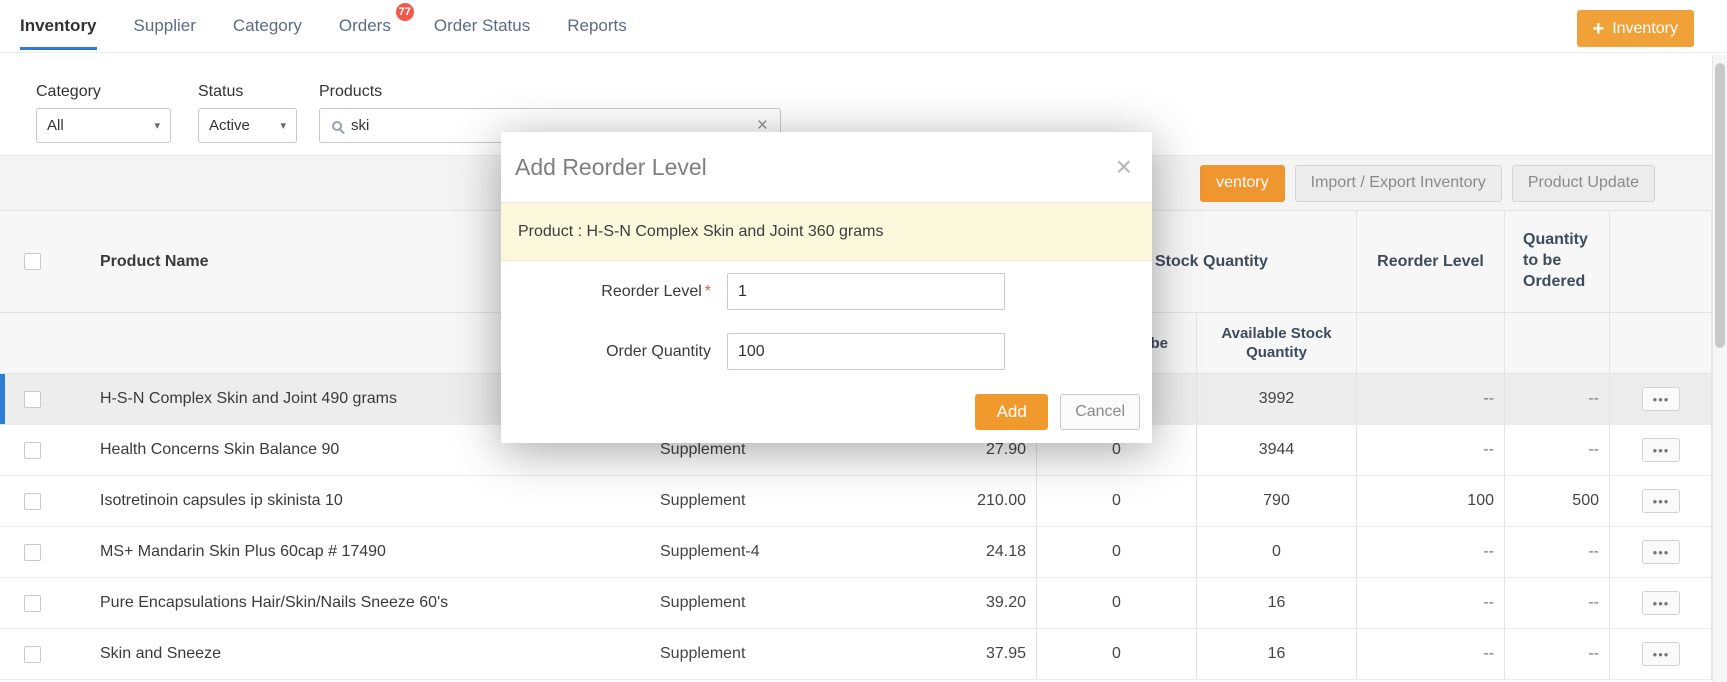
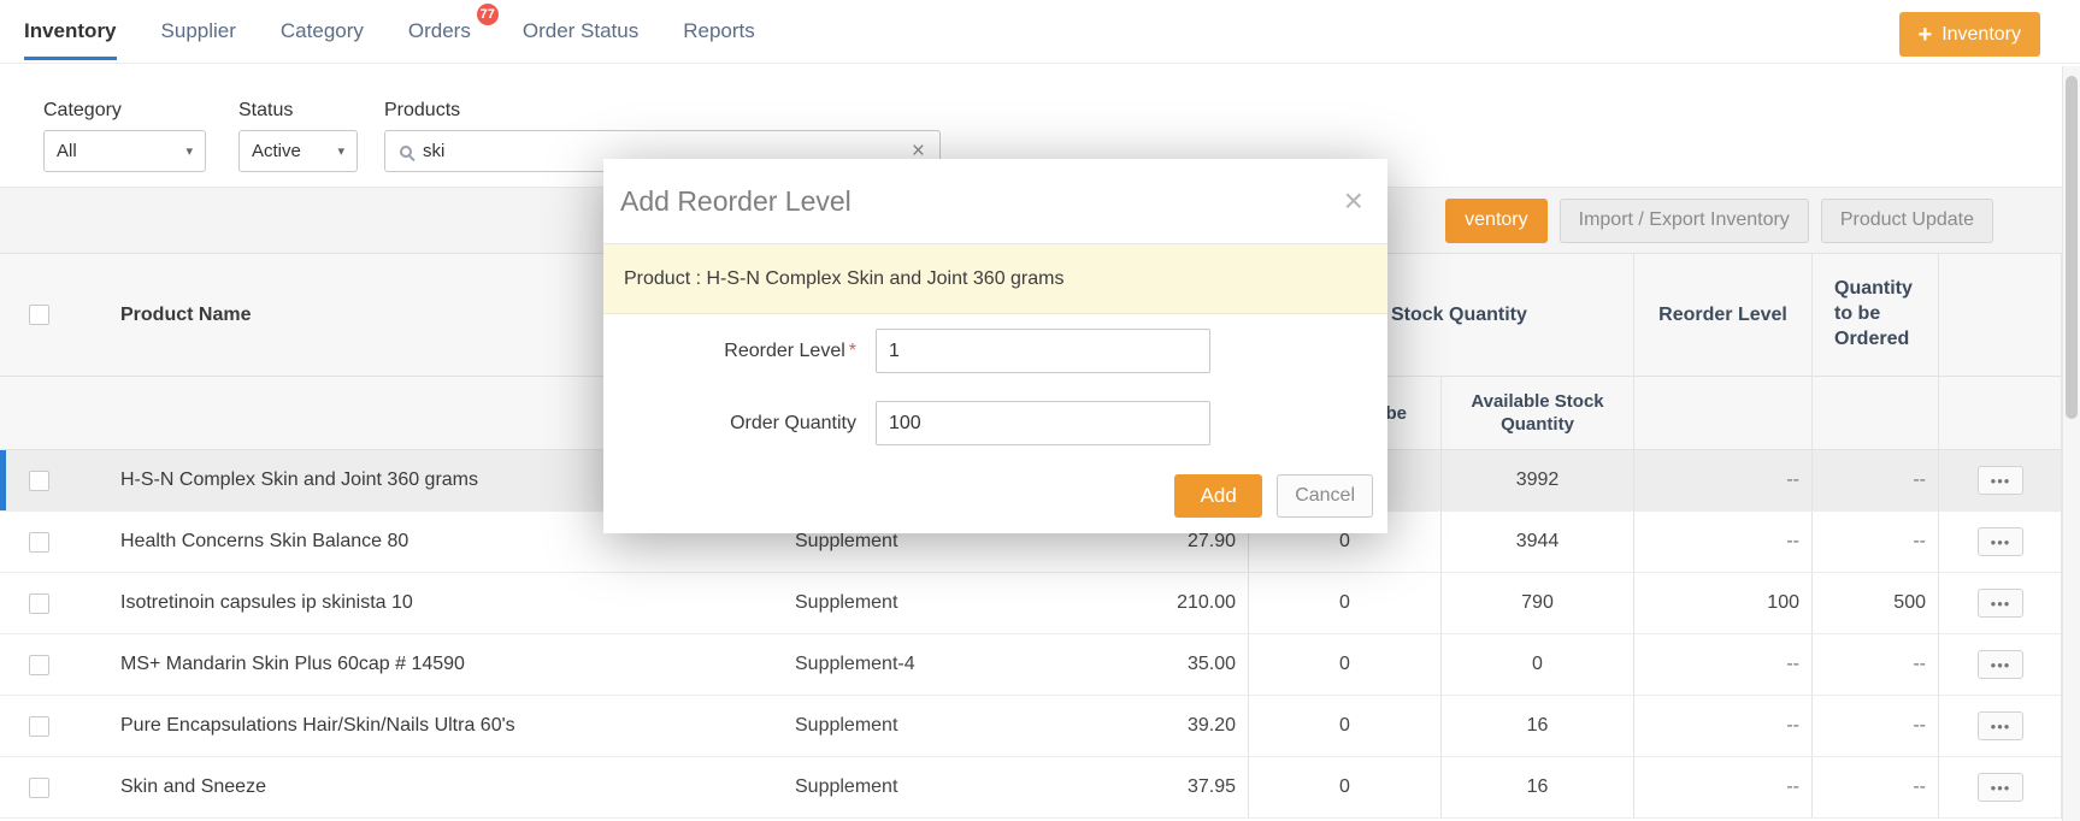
  Inventory
  Supplier
  Category
  Orders
  77
  Order Status
  Reports
  +
  Inventory
  Category
  All
  ▾
  Status
  Active
  ▾
  Products
  ski
  ×
  ventory
  Import / Export Inventory
  Product Update
  Product Name
  Stock Quantity
  Reorder Level
  Quantity to be Ordered
  be
  Available Stock Quantity
- H-S-N Complex Skin and Joint 490 grams
+ H-S-N Complex Skin and Joint 360 grams
  3992
  --
  --
  •••
- Health Concerns Skin Balance 90
+ Health Concerns Skin Balance 80
  Supplement
  27.90
  0
  3944
  --
  --
  •••
  Isotretinoin capsules ip skinista 10
  Supplement
  210.00
  0
  790
  100
  500
  •••
- MS+ Mandarin Skin Plus 60cap # 17490
+ MS+ Mandarin Skin Plus 60cap # 14590
  Supplement-4
- 24.18
+ 35.00
  0
  0
  --
  --
  •••
- Pure Encapsulations Hair/Skin/Nails Sneeze 60's
+ Pure Encapsulations Hair/Skin/Nails Ultra 60's
  Supplement
  39.20
  0
  16
  --
  --
  •••
  Skin and Sneeze
  Supplement
  37.95
  0
  16
  --
  --
  •••
  Add Reorder Level
  ×
  Product : H-S-N Complex Skin and Joint 360 grams
  Reorder Level *
  1
  Order Quantity
  100
  Add
  Cancel
